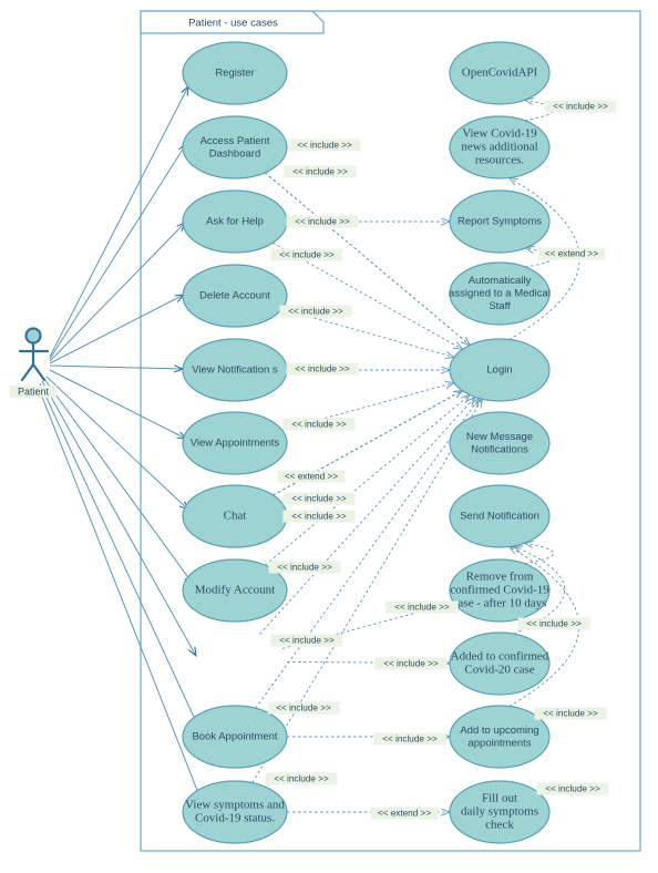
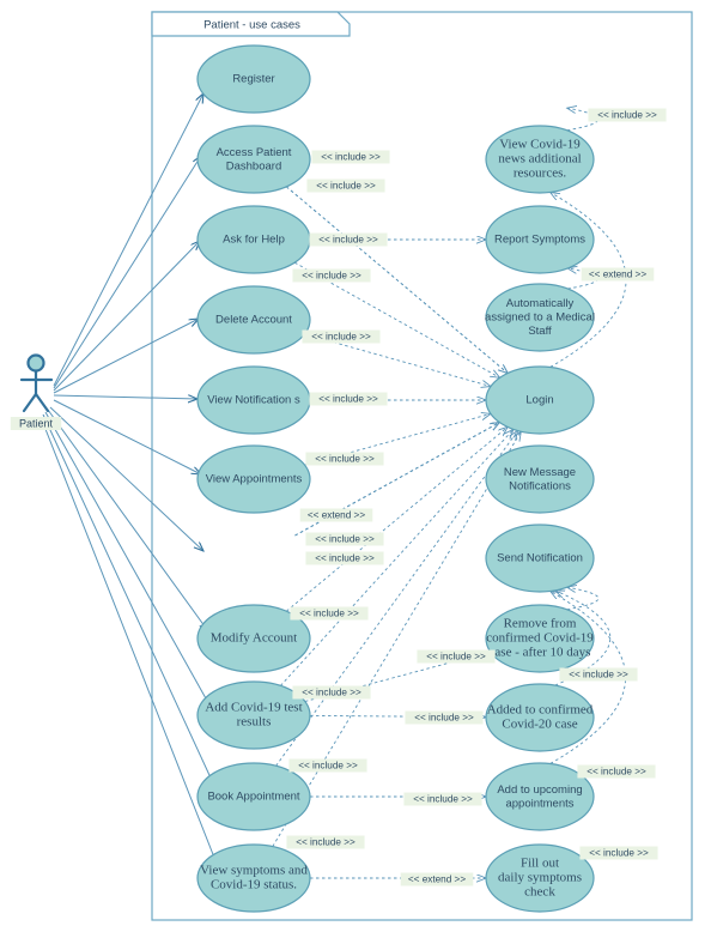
  Patient - use cases
  Register
  Access Patient
  Dashboard
  Ask for Help
  Delete Account
  View Notification s
  View Appointments
- Chat
  Modify Account
+ Add Covid-19 test
+ results
  Book Appointment
  View symptoms and
  Covid-19 status.
- OpenCovidAPI
  View Covid-19
  news additional
  resources.
  Report Symptoms
  Automatically
  assigned to a Medical
  Staff
  Login
  New Message
  Notifications
  Send Notification
  Remove from
  confirmed Covid-19
  ase - after 10 days
  Added to confirmed
  Covid-20 case
  Add to upcoming
  appointments
  Fill out
  daily symptoms
  check
  << include >>
  << include >>
  << include >>
  << include >>
  << include >>
  << include >>
  << include >>
  << extend >>
  << include >>
  << include >>
  << include >>
  << include >>
  << include >>
  << include >>
  << include >>
  << include >>
  << include >>
  << extend >>
  << include >>
  << extend >>
  << include >>
  << include >>
  << include >>
  Patient
